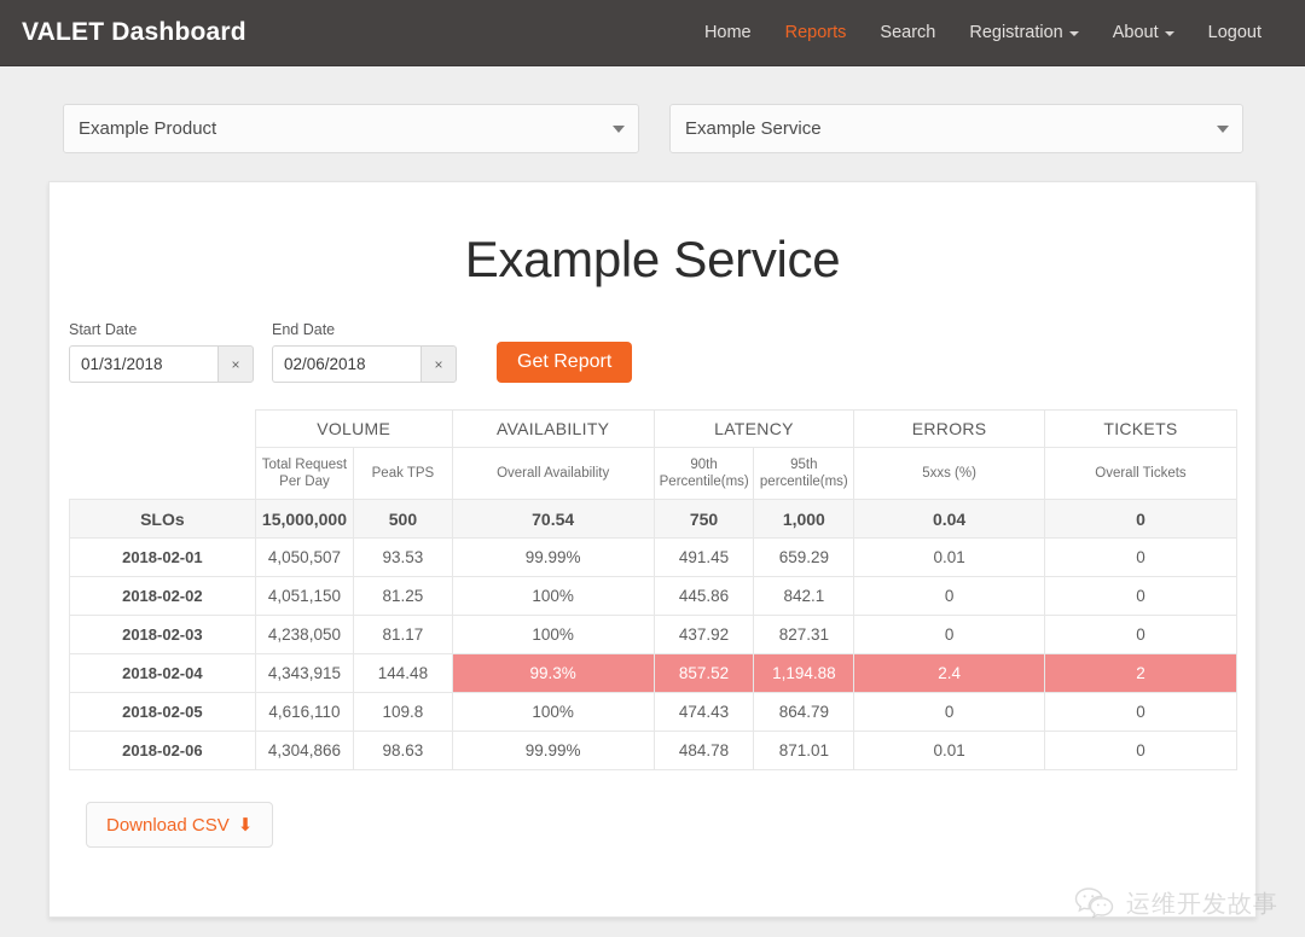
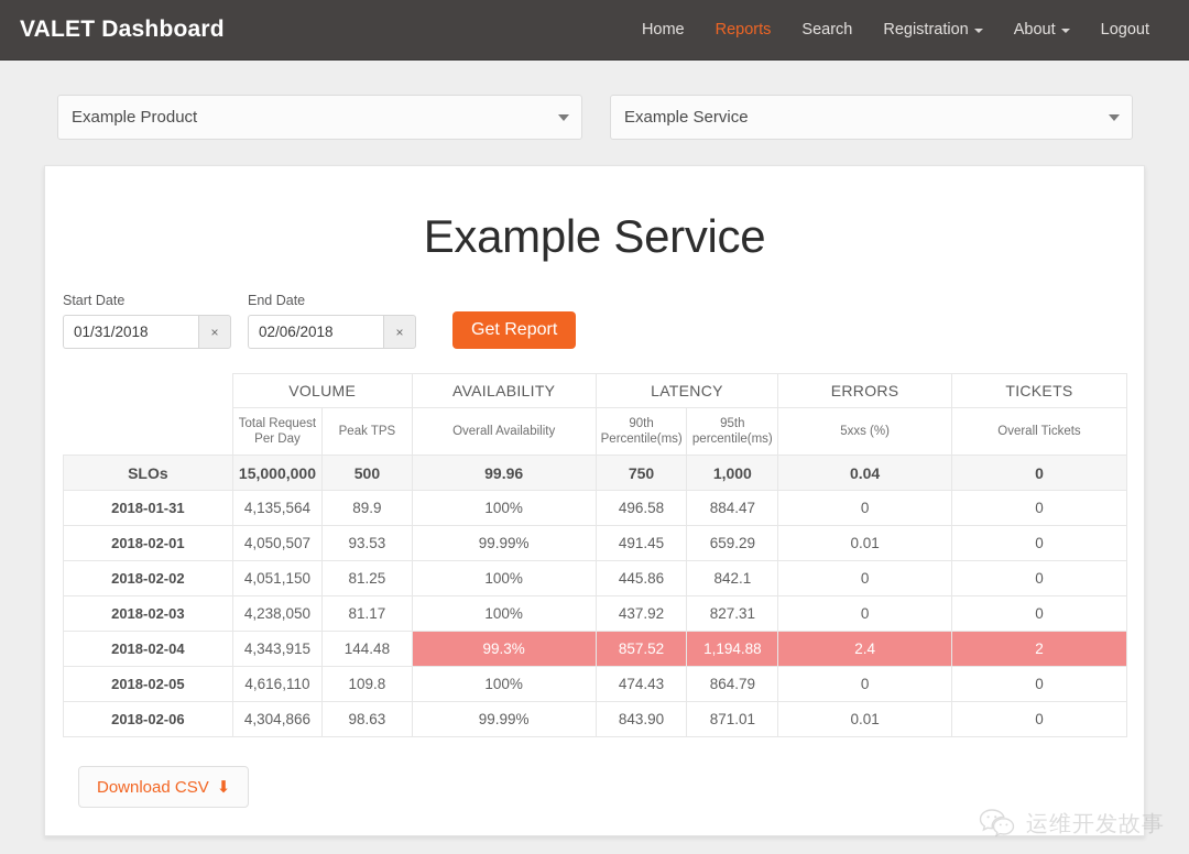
  VALET Dashboard
  Home
  Reports
  Search
  Registration
  About
  Logout
  Example Product
  Example Service
  Example Service
  Start Date
  01/31/2018
  ×
  End Date
  02/06/2018
  ×
  Get Report
  	VOLUME	AVAILABILITY	LATENCY	ERRORS	TICKETS
  	Total Request Per Day	Peak TPS	Overall Availability	90th Percentile(ms)	95th percentile(ms)	5xxs (%)	Overall Tickets
- SLOs	15,000,000	500	70.54	750	1,000	0.04	0
+ SLOs	15,000,000	500	99.96	750	1,000	0.04	0
+ 2018-01-31	4,135,564	89.9	100%	496.58	884.47	0	0
  2018-02-01	4,050,507	93.53	99.99%	491.45	659.29	0.01	0
  2018-02-02	4,051,150	81.25	100%	445.86	842.1	0	0
  2018-02-03	4,238,050	81.17	100%	437.92	827.31	0	0
  2018-02-04	4,343,915	144.48	99.3%	857.52	1,194.88	2.4	2
  2018-02-05	4,616,110	109.8	100%	474.43	864.79	0	0
- 2018-02-06	4,304,866	98.63	99.99%	484.78	871.01	0.01	0
+ 2018-02-06	4,304,866	98.63	99.99%	843.90	871.01	0.01	0
  Download CSV
  ⬇
  运维开发故事
